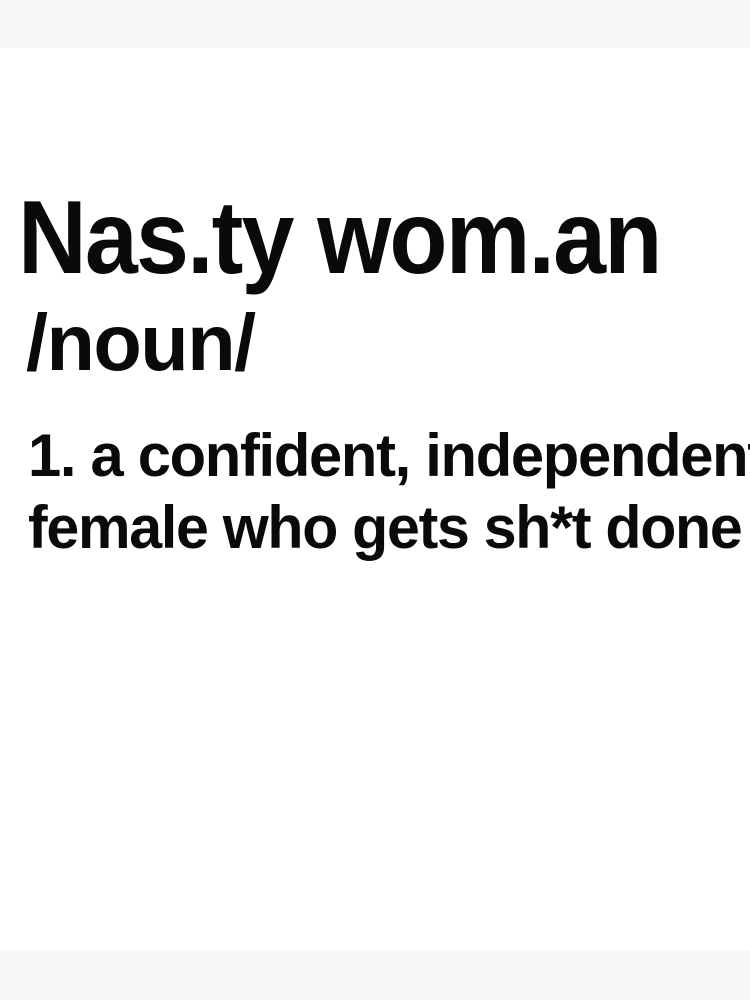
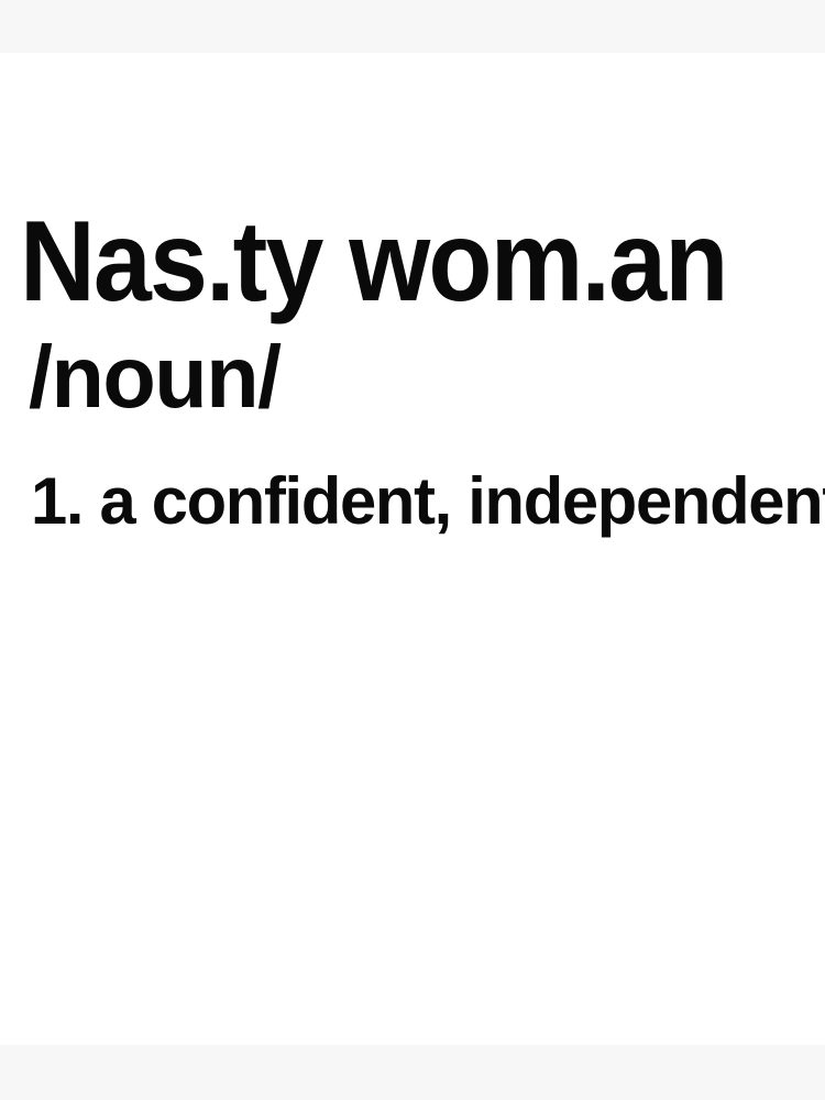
  Nas.ty wom.an
  /noun/
  1. a confident, independen
- female who gets sh*t done
